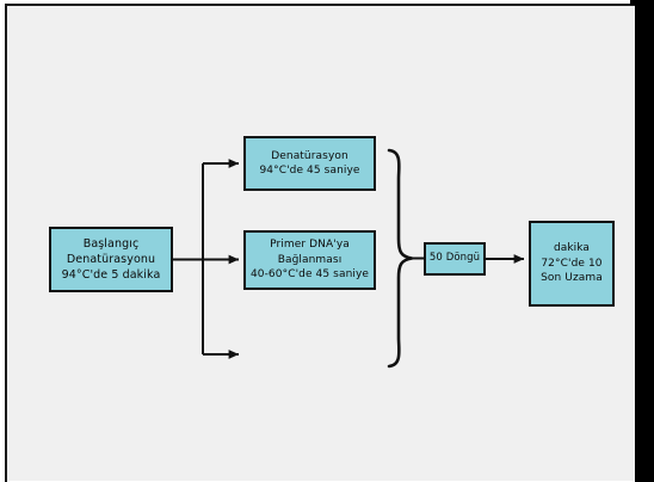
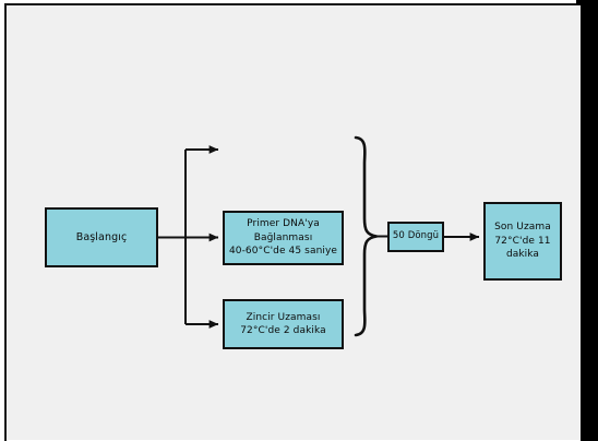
  Başlangıç
- Denatürasyonu
- 94°C'de 5 dakika
- Denatürasyon
- 94°C'de 45 saniye
  Primer DNA'ya
  Bağlanması
  40-60°C'de 45 saniye
+ Zincir Uzaması
+ 72°C'de 2 dakika
  50 Döngü
- dakika
+ Son Uzama
- 72°C'de 10
+ 72°C'de 11
- Son Uzama
+ dakika
